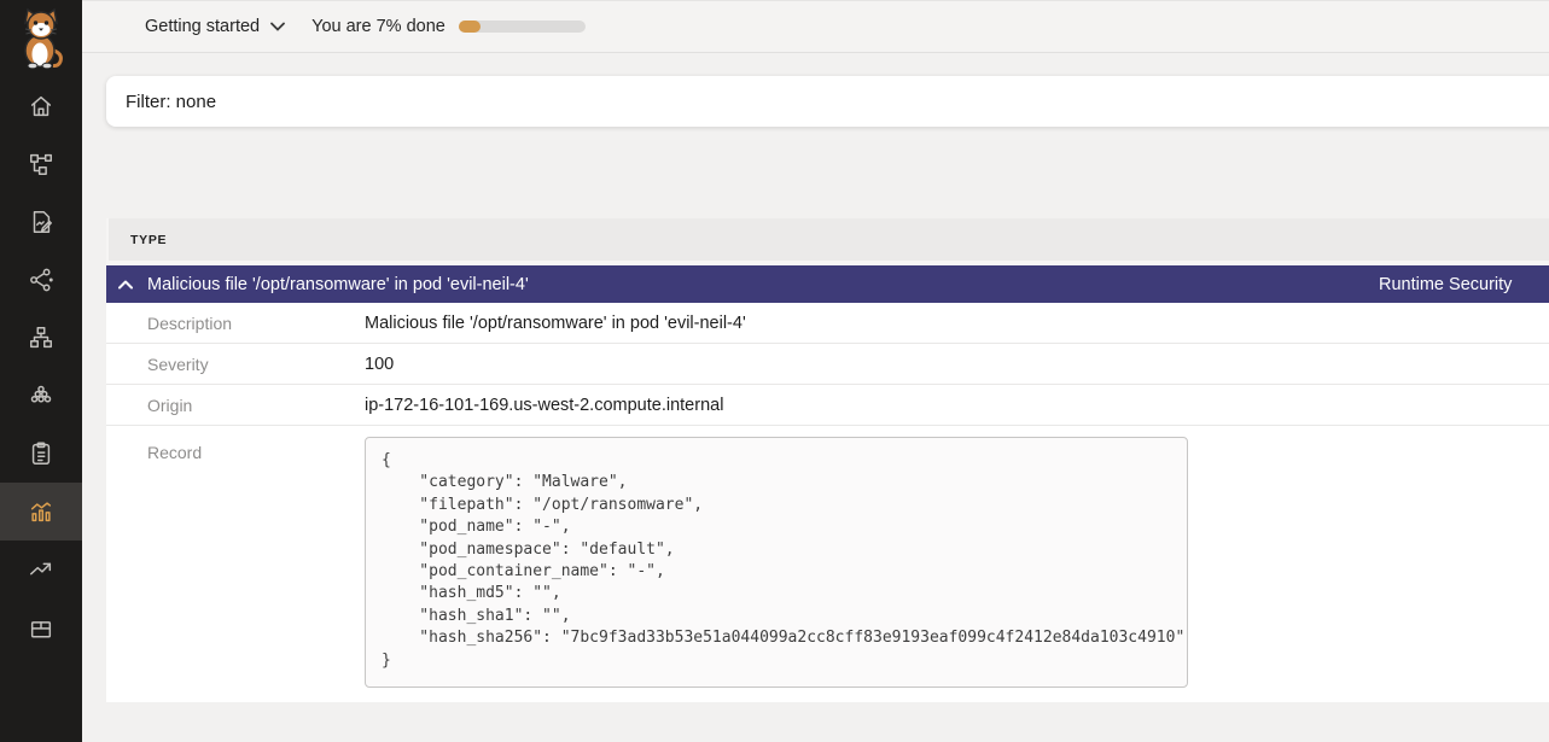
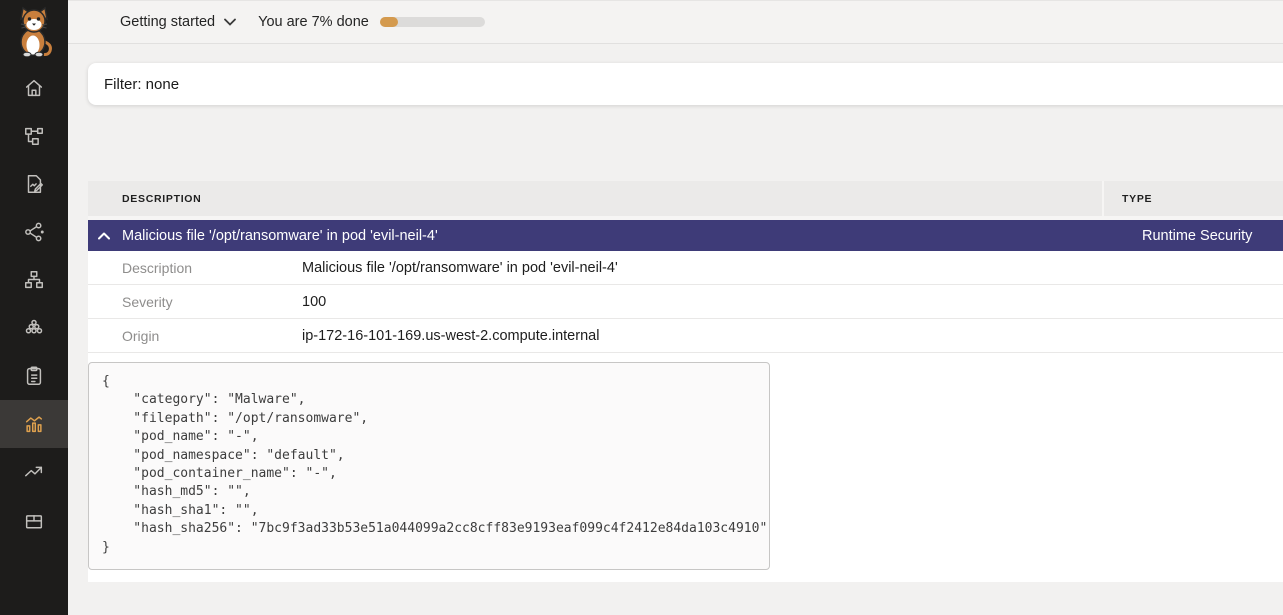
  Getting started
  You are 7% done
  Filter: none
+ DESCRIPTION
  TYPE
  Malicious file '/opt/ransomware' in pod 'evil-neil-4'
  Runtime Security
  Description
  Malicious file '/opt/ransomware' in pod 'evil-neil-4'
  Severity
  100
  Origin
  ip-172-16-101-169.us-west-2.compute.internal
- Record
  {
  "category": "Malware",
  "filepath": "/opt/ransomware",
  "pod_name": "-",
  "pod_namespace": "default",
  "pod_container_name": "-",
  "hash_md5": "",
  "hash_sha1": "",
  "hash_sha256": "7bc9f3ad33b53e51a044099a2cc8cff83e9193eaf099c4f2412e84da103c4910"
  }
